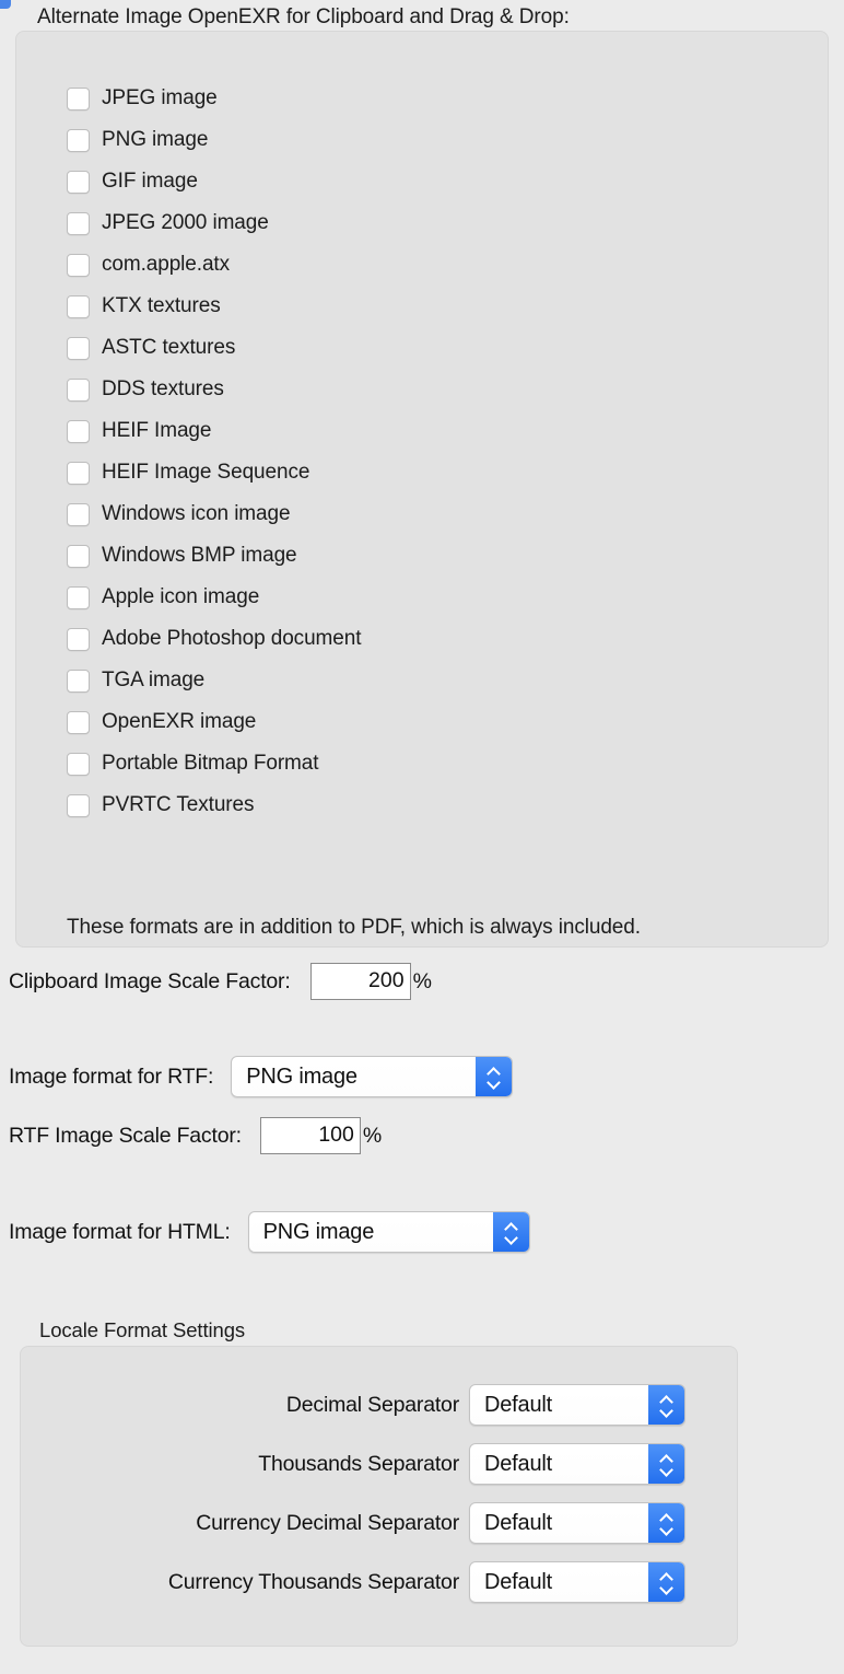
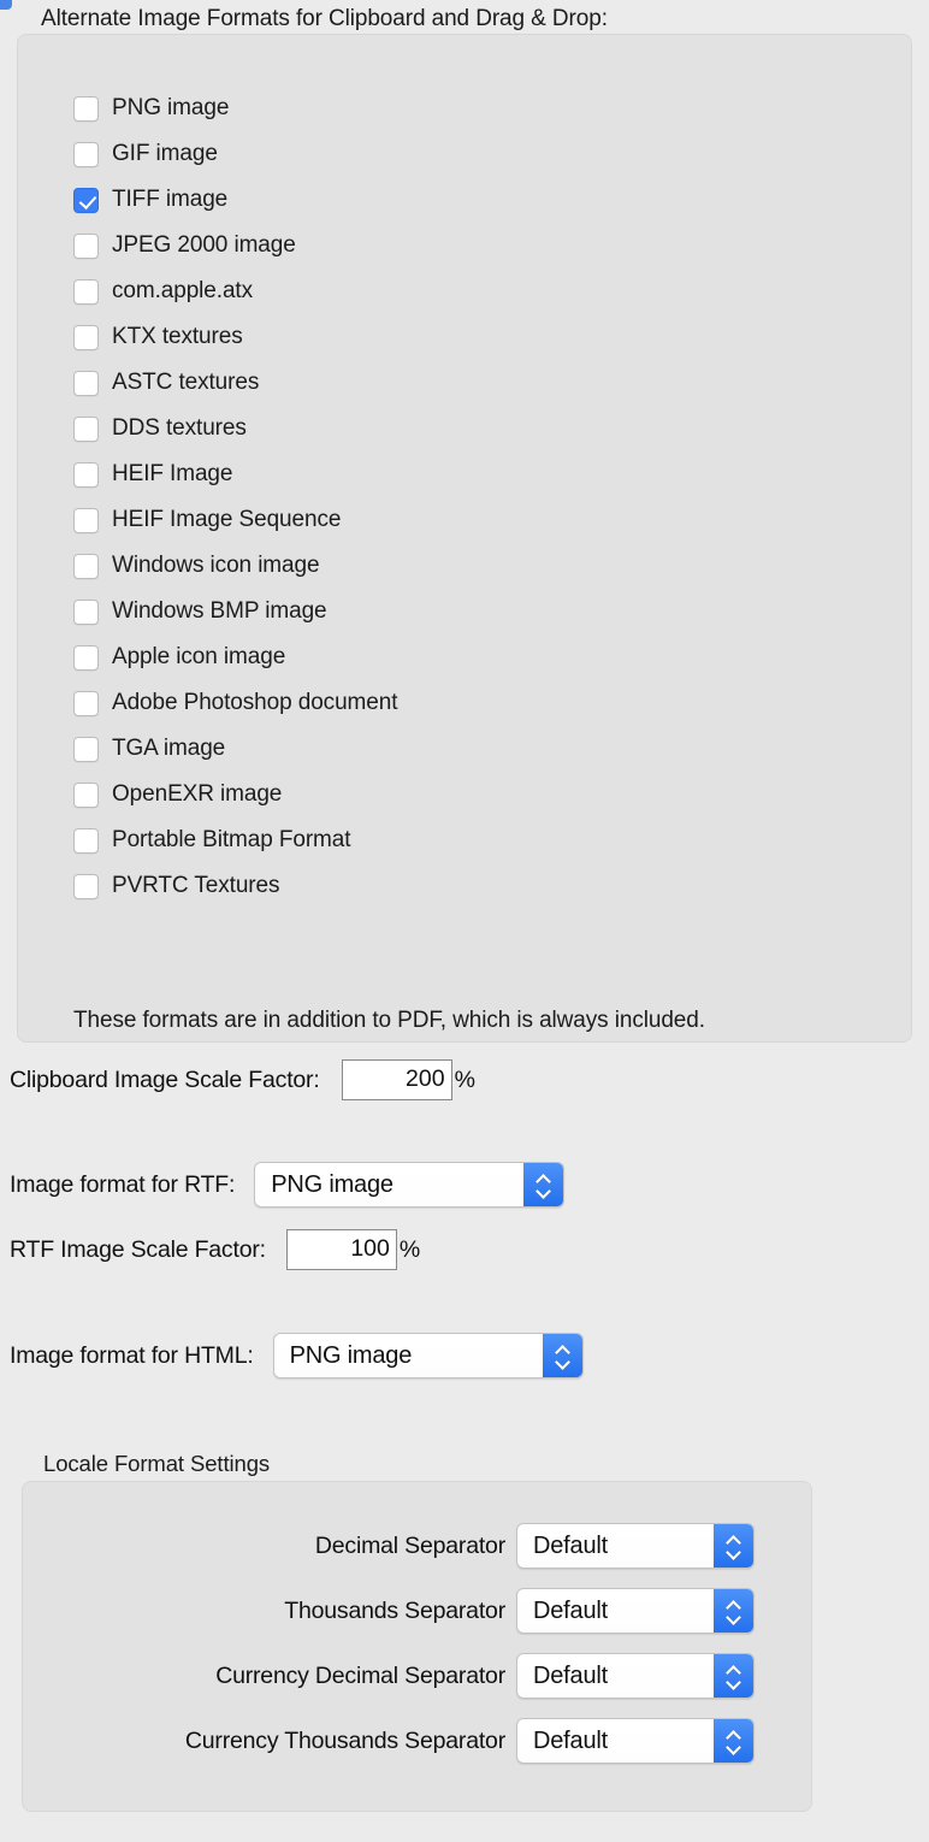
- Alternate Image OpenEXR for Clipboard and Drag & Drop:
+ Alternate Image Formats for Clipboard and Drag & Drop:
- JPEG image
  PNG image
  GIF image
+ TIFF image
  JPEG 2000 image
  com.apple.atx
  KTX textures
  ASTC textures
  DDS textures
  HEIF Image
  HEIF Image Sequence
  Windows icon image
  Windows BMP image
  Apple icon image
  Adobe Photoshop document
  TGA image
  OpenEXR image
  Portable Bitmap Format
  PVRTC Textures
  These formats are in addition to PDF, which is always included.
  Clipboard Image Scale Factor:
  200
  %
  Image format for RTF:
  PNG image
  RTF Image Scale Factor:
  100
  %
  Image format for HTML:
  PNG image
  Locale Format Settings
  Decimal Separator
  Default
  Thousands Separator
  Default
  Currency Decimal Separator
  Default
  Currency Thousands Separator
  Default
